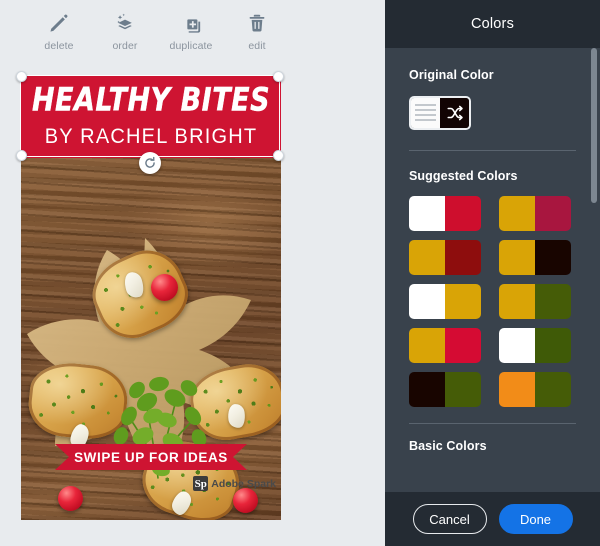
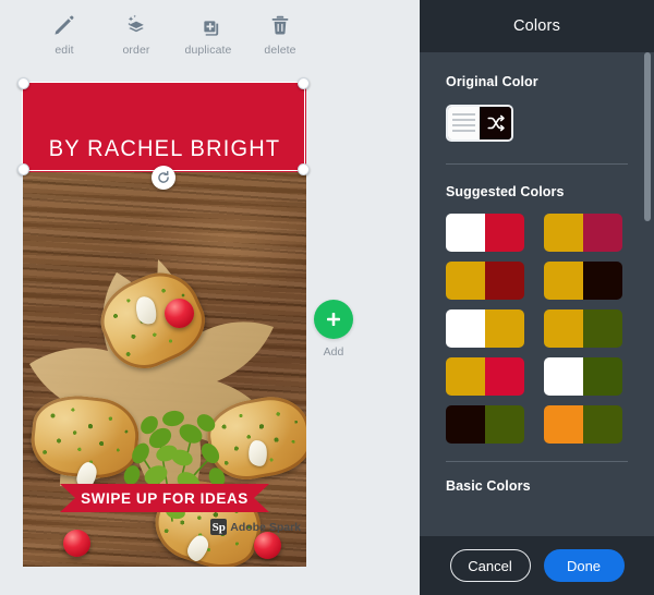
- delete
+ edit
  order
  duplicate
- edit
+ delete
  SWIPE UP FOR IDEAS
  Sp
  Adobe Spark
- HEALTHY BITES
  BY RACHEL BRIGHT
+ Add
  Colors
  Original Color
  Suggested Colors
  Basic Colors
  Cancel
  Done
